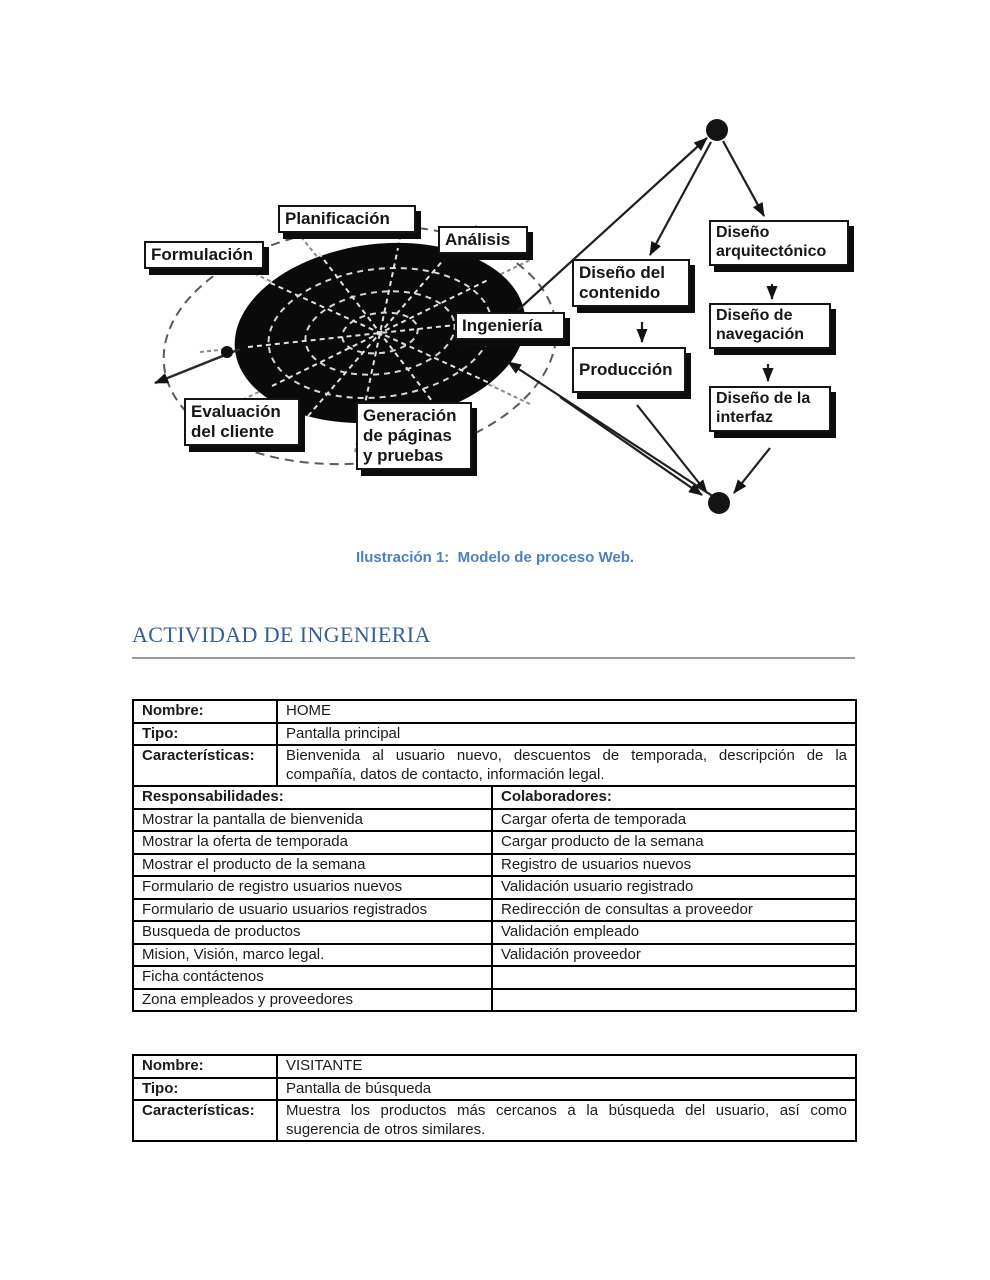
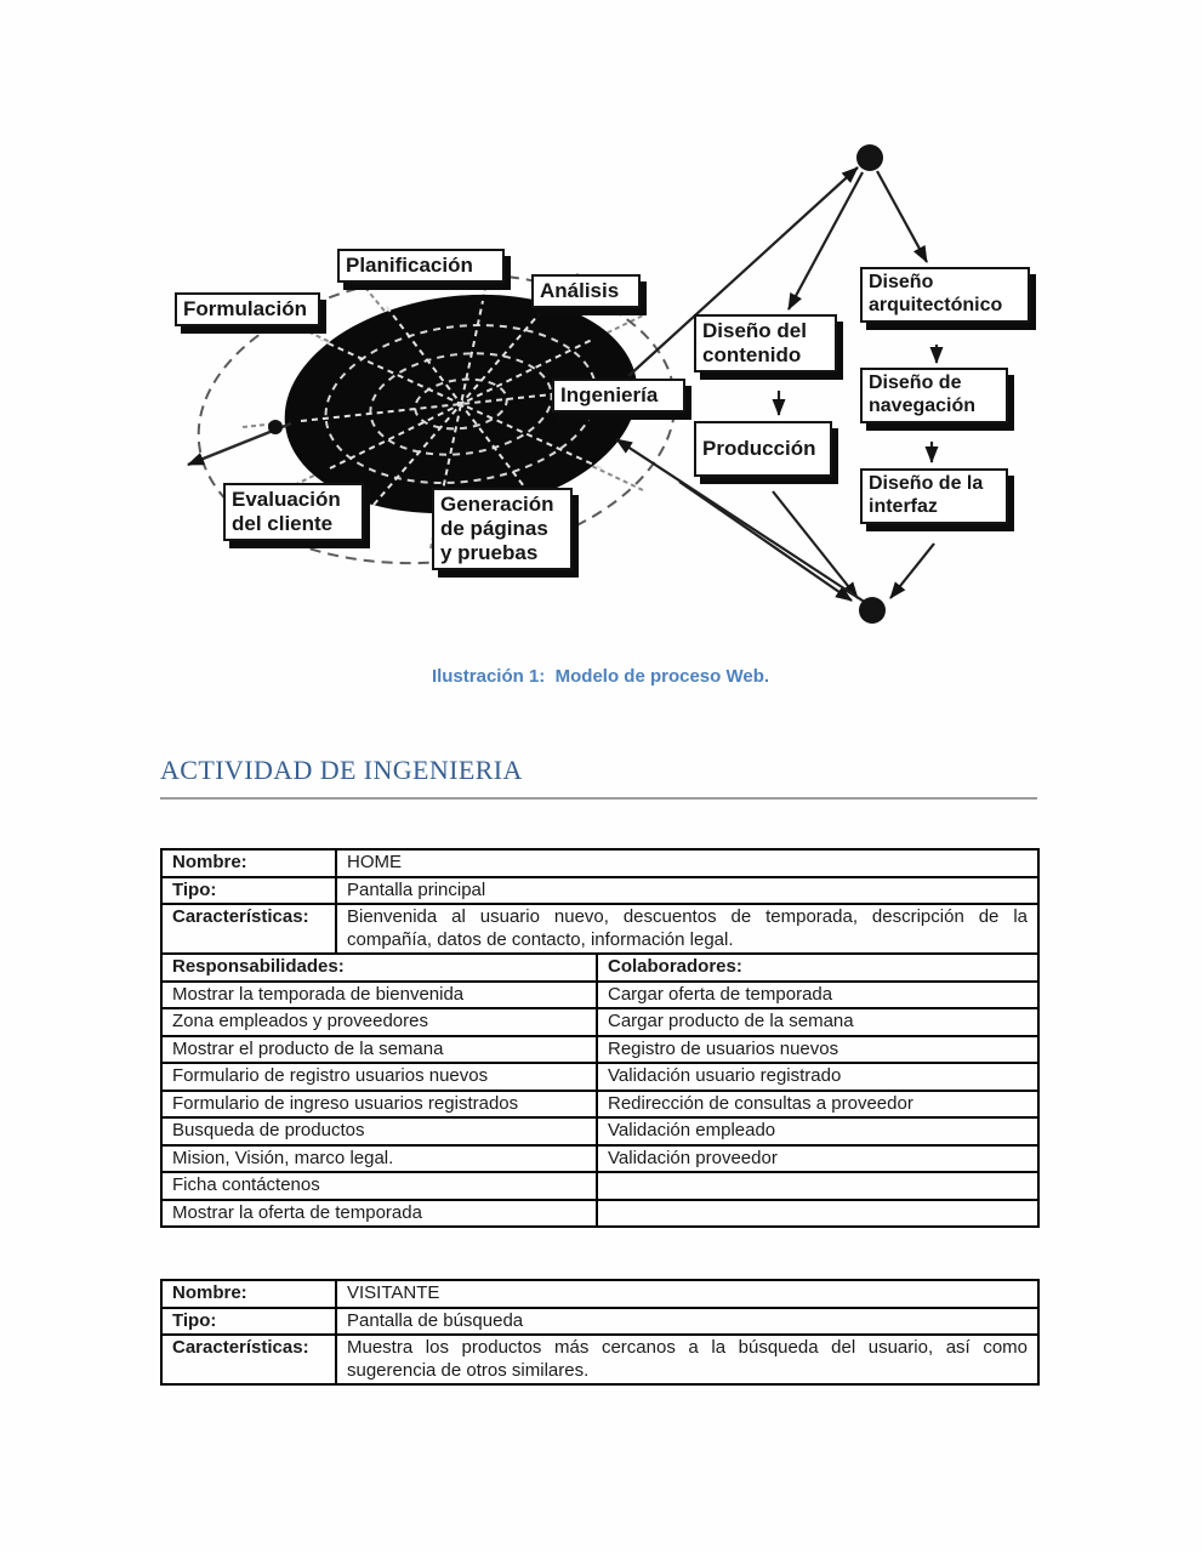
  Formulación
  Planificación
  Análisis
  Ingeniería
  Diseño del contenido
  Producción
  Diseño arquitectónico
  Diseño de navegación
  Diseño de la interfaz
  Evaluación del cliente
  Generación de páginas y pruebas
  Ilustración 1: Modelo de proceso Web.
  ACTIVIDAD DE INGENIERIA
  Nombre:	HOME
  Tipo:	Pantalla principal
  Características:	Bienvenida al usuario nuevo, descuentos de temporada, descripción de la compañía, datos de contacto, información legal.
  Responsabilidades:	Colaboradores:
- Mostrar la pantalla de bienvenida	Cargar oferta de temporada
+ Mostrar la temporada de bienvenida	Cargar oferta de temporada
- Mostrar la oferta de temporada	Cargar producto de la semana
+ Zona empleados y proveedores	Cargar producto de la semana
  Mostrar el producto de la semana	Registro de usuarios nuevos
  Formulario de registro usuarios nuevos	Validación usuario registrado
- Formulario de usuario usuarios registrados	Redirección de consultas a proveedor
+ Formulario de ingreso usuarios registrados	Redirección de consultas a proveedor
  Busqueda de productos	Validación empleado
  Mision, Visión, marco legal.	Validación proveedor
  Ficha contáctenos
- Zona empleados y proveedores
+ Mostrar la oferta de temporada
  Nombre:	VISITANTE
  Tipo:	Pantalla de búsqueda
  Características:	Muestra los productos más cercanos a la búsqueda del usuario, así como sugerencia de otros similares.
